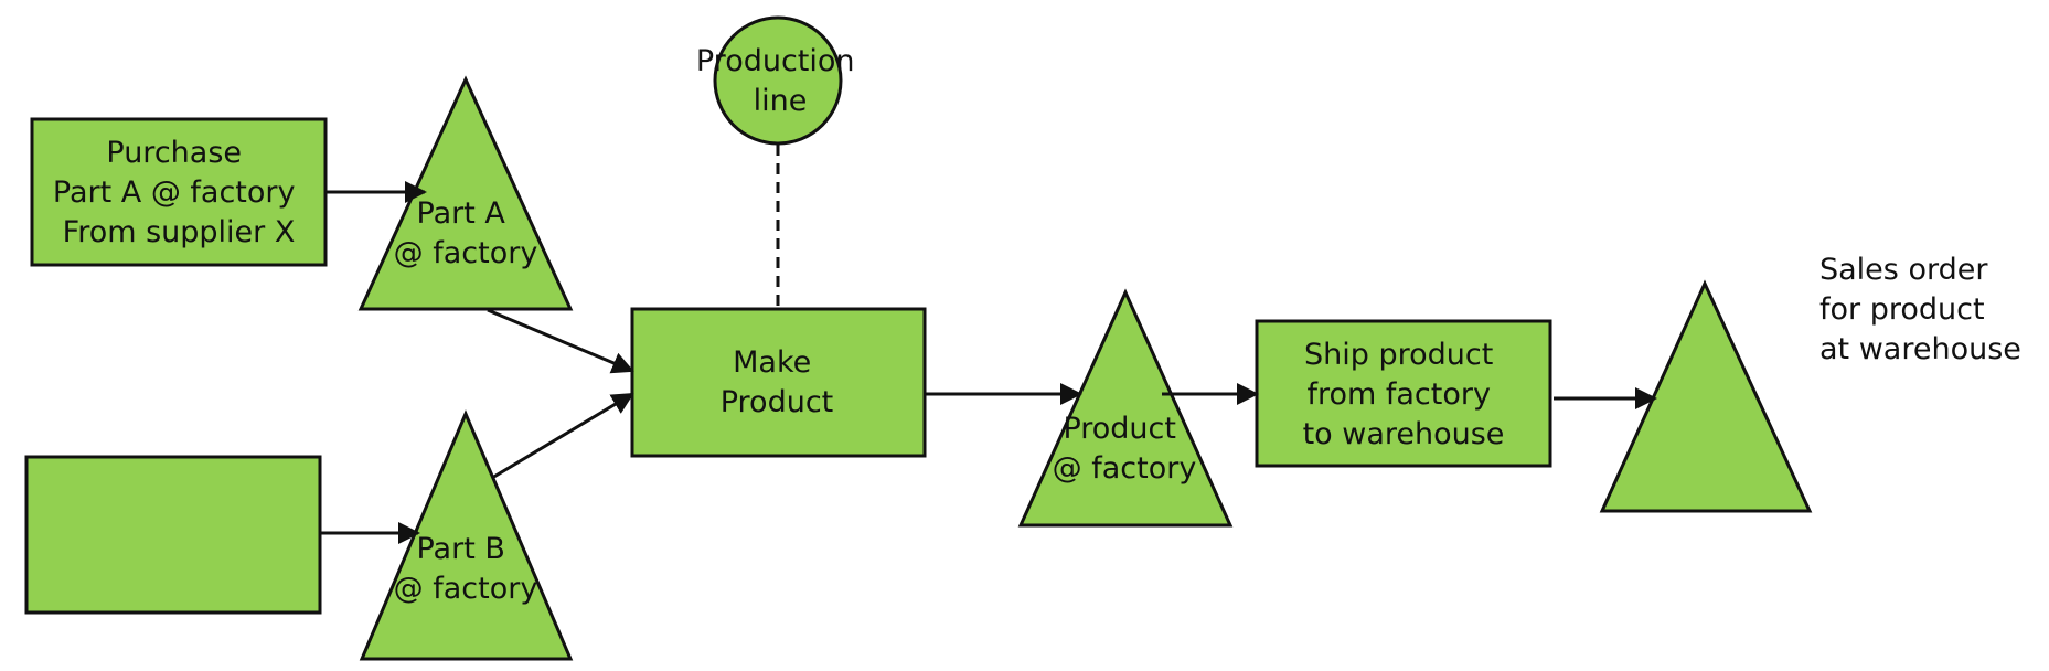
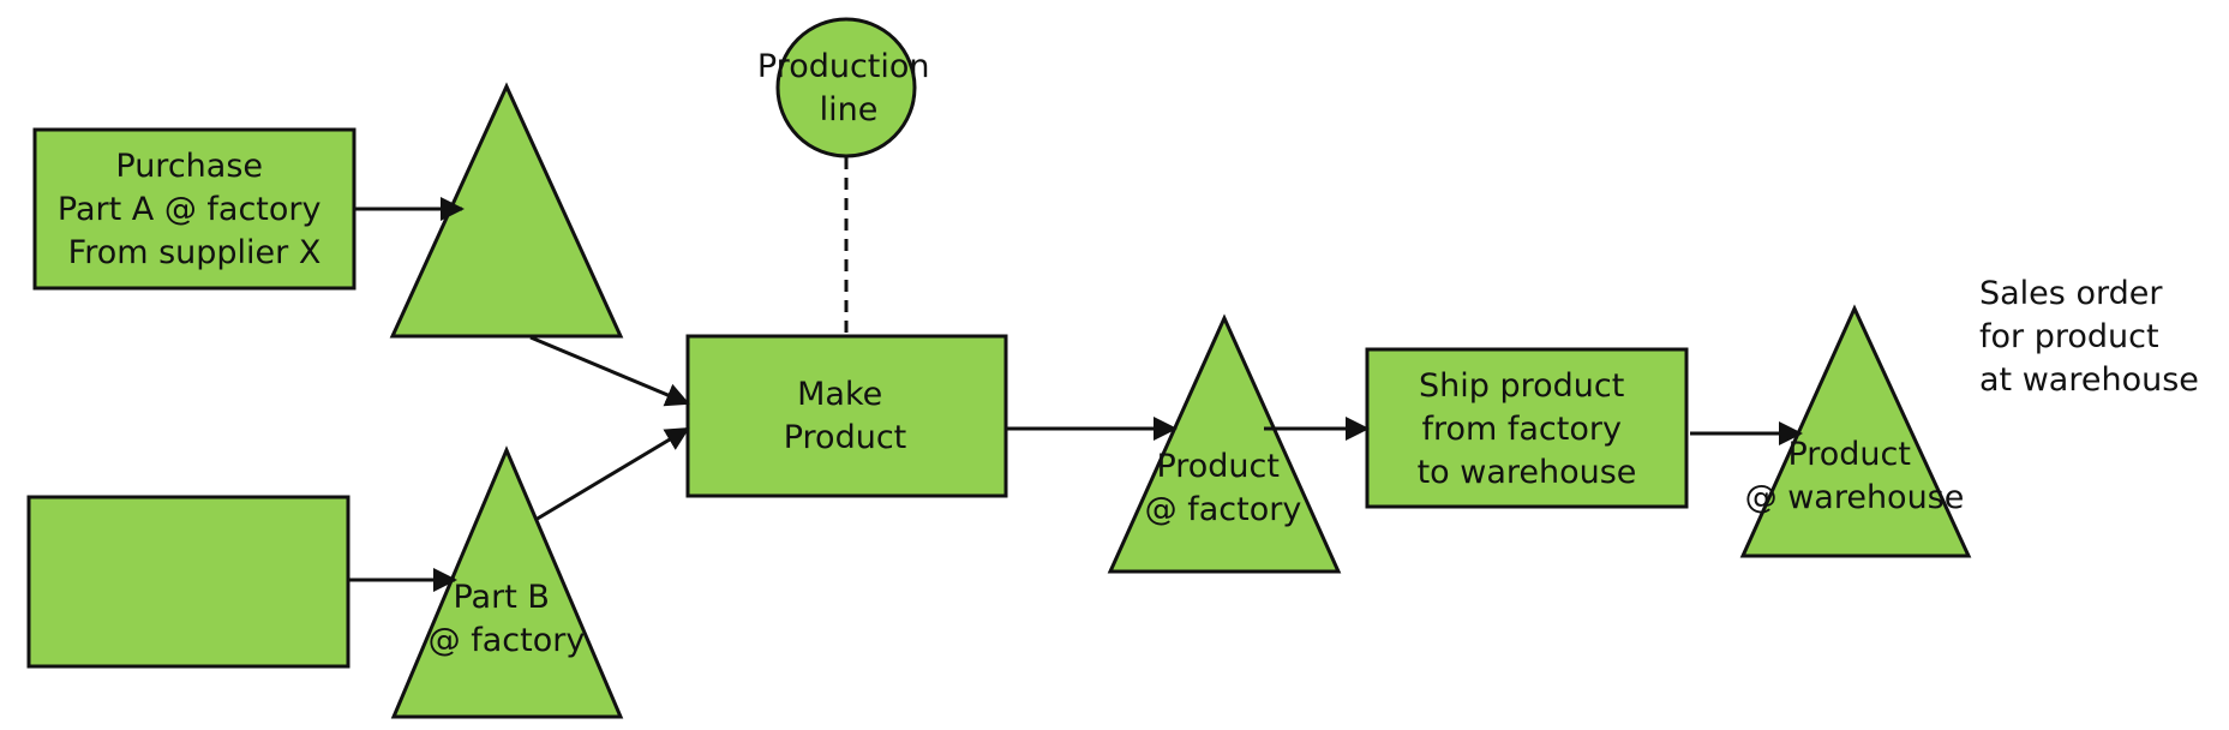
  Purchase Part A @ factory From supplier X
- Part A @ factory
  Part B @ factory
  Production line
  Make Product
  Product @ factory
  Ship product from factory to warehouse
+ Product @ warehouse
  Sales order for product at warehouse
